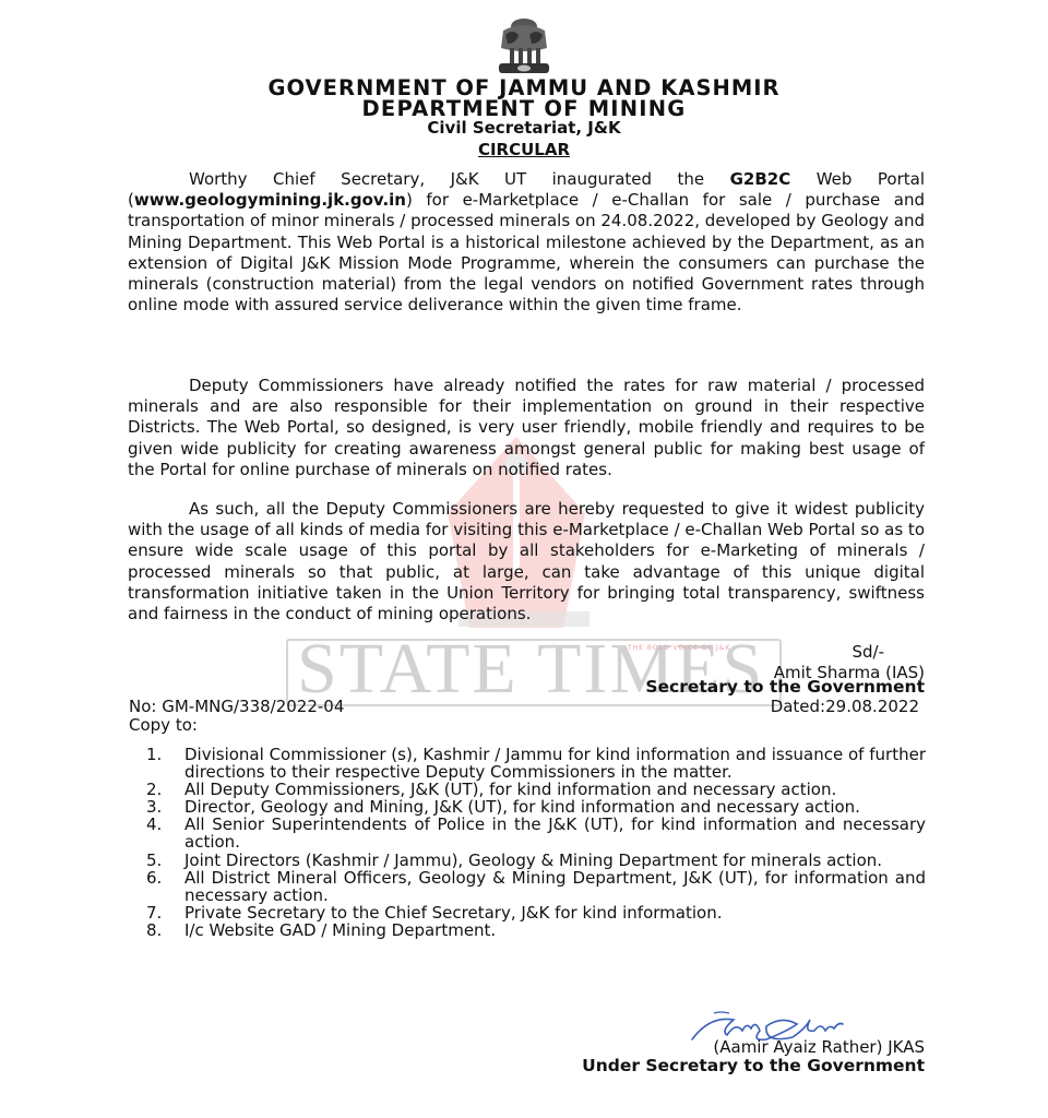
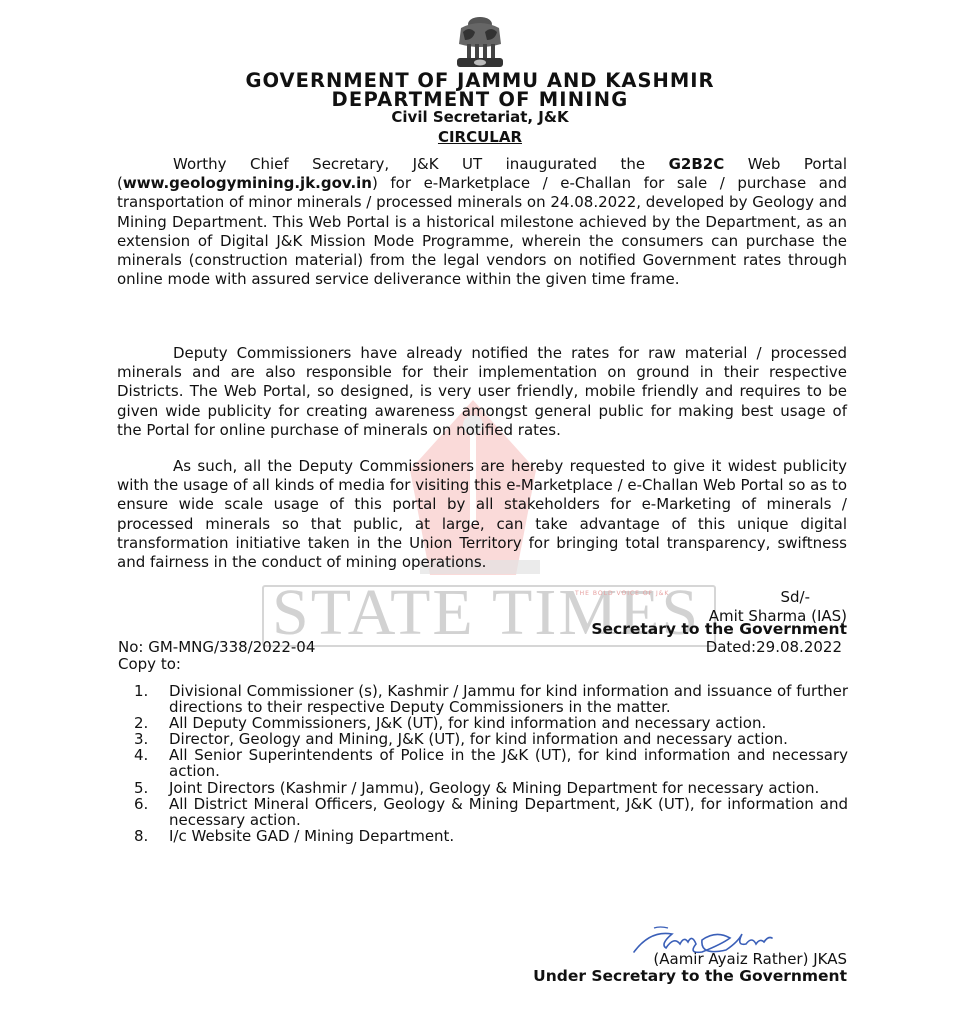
  STATE TIMES
  GOVERNMENT OF JAMMU AND KASHMIR
  DEPARTMENT OF MINING
  Civil Secretariat, J&K
  CIRCULAR
  Worthy Chief Secretary, J&K UT inaugurated the G2B2C Web Portal (www.geologymining.jk.gov.in) for e-Marketplace / e-Challan for sale / purchase and transportation of minor minerals / processed minerals on 24.08.2022, developed by Geology and Mining Department. This Web Portal is a historical milestone achieved by the Department, as an extension of Digital J&K Mission Mode Programme, wherein the consumers can purchase the minerals (construction material) from the legal vendors on notified Government rates through online mode with assured service deliverance within the given time frame.
  Deputy Commissioners have already notified the rates for raw material / processed minerals and are also responsible for their implementation on ground in their respective Districts. The Web Portal, so designed, is very user friendly, mobile friendly and requires to be given wide publicity for creating awareness amongst general public for making best usage of the Portal for online purchase of minerals on notified rates.
  As such, all the Deputy Commissioners are hereby requested to give it widest publicity with the usage of all kinds of media for visiting this e-Marketplace / e-Challan Web Portal so as to ensure wide scale usage of this portal by all stakeholders for e-Marketing of minerals / processed minerals so that public, at large, can take advantage of this unique digital transformation initiative taken in the Union Territory for bringing total transparency, swiftness and fairness in the conduct of mining operations.
  Sd/-
  Amit Sharma (IAS)
  Secretary to the Government
  No: GM-MNG/338/2022-04
  Dated:29.08.2022
  Copy to:
  1.
  Divisional Commissioner (s), Kashmir / Jammu for kind information and issuance of further directions to their respective Deputy Commissioners in the matter.
  2.
  All Deputy Commissioners, J&K (UT), for kind information and necessary action.
  3.
  Director, Geology and Mining, J&K (UT), for kind information and necessary action.
  4.
  All Senior Superintendents of Police in the J&K (UT), for kind information and necessary action.
  5.
- Joint Directors (Kashmir / Jammu), Geology & Mining Department for minerals action.
+ Joint Directors (Kashmir / Jammu), Geology & Mining Department for necessary action.
  6.
  All District Mineral Officers, Geology & Mining Department, J&K (UT), for information and necessary action.
- 7.
- Private Secretary to the Chief Secretary, J&K for kind information.
  8.
  I/c Website GAD / Mining Department.
  (Aamir Ayaiz Rather) JKAS
  Under Secretary to the Government
